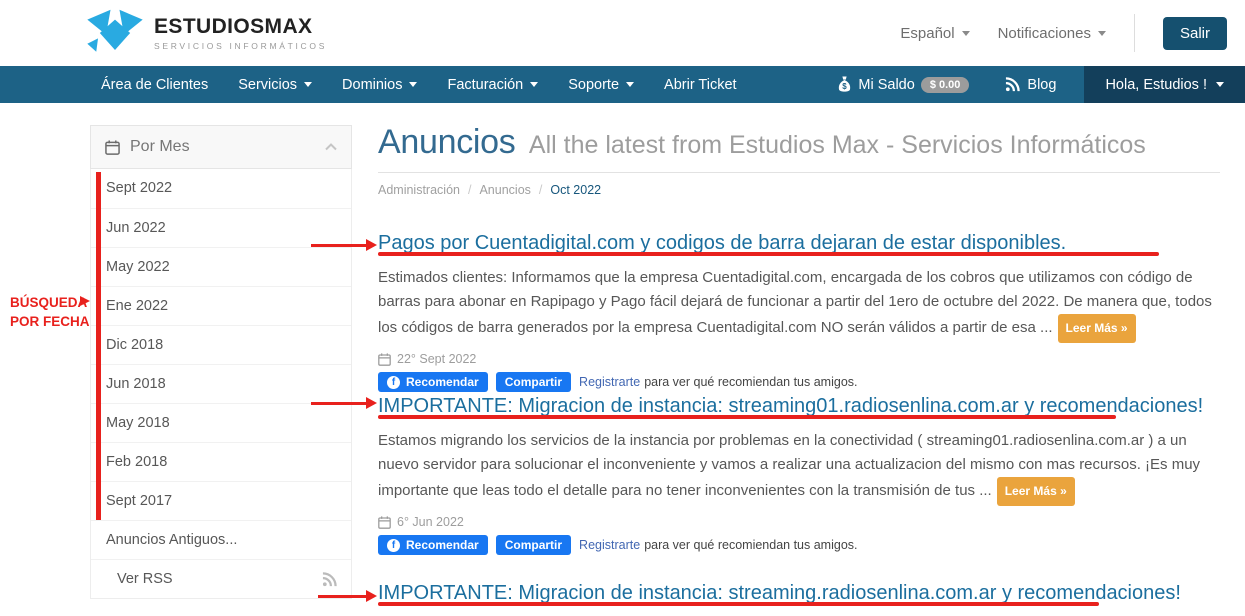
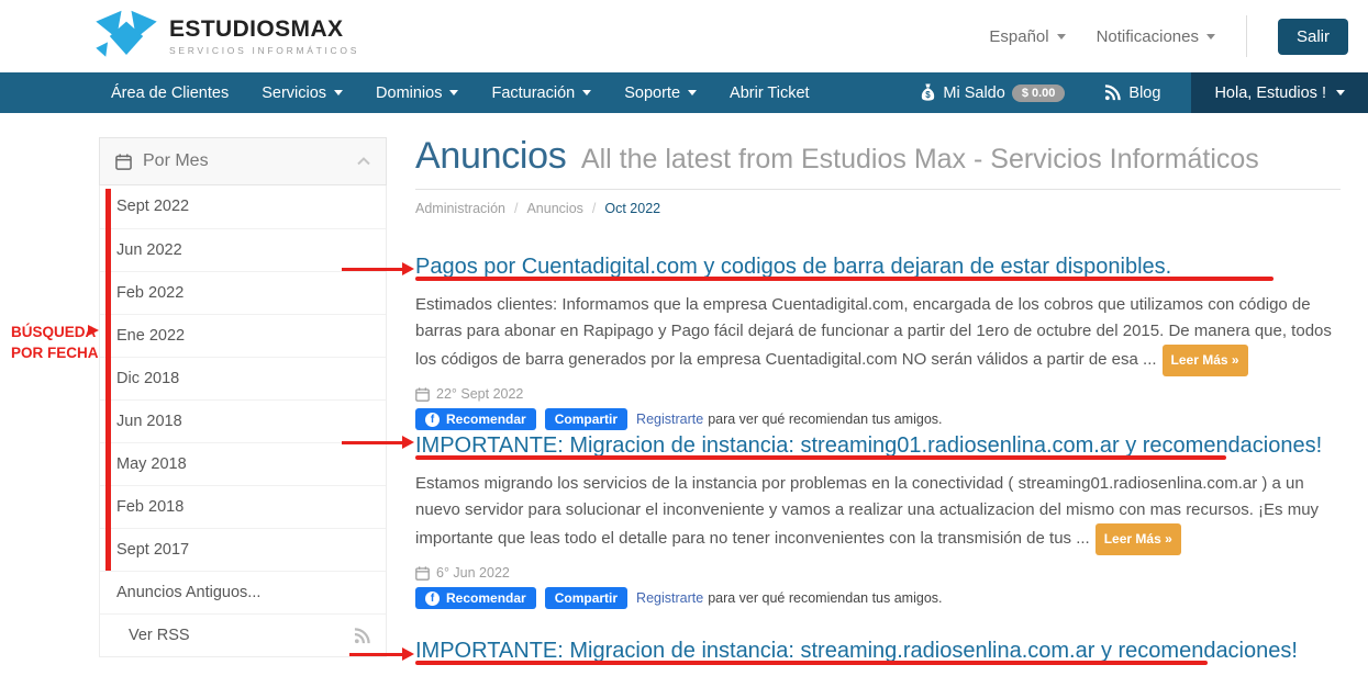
  ESTUDIOSMAX
  SERVICIOS INFORMÁTICOS
  Español
  Notificaciones
  Salir
  Área de Clientes
  Servicios
  Dominios
  Facturación
  Soporte
  Abrir Ticket
  $
  Mi Saldo
  $ 0.00
  Blog
  Hola, Estudios !
  Por Mes
  Sept 2022
  Jun 2022
- May 2022
+ Feb 2022
  Ene 2022
  Dic 2018
  Jun 2018
  May 2018
  Feb 2018
  Sept 2017
  Anuncios Antiguos...
  Ver RSS
  Anuncios All the latest from Estudios Max - Servicios Informáticos
  Administración / Anuncios / Oct 2022
  Pagos por Cuentadigital.com y codigos de barra dejaran de estar disponibles.
- Estimados clientes: Informamos que la empresa Cuentadigital.com, encargada de los cobros que utilizamos con código de barras para abonar en Rapipago y Pago fácil dejará de funcionar a partir del 1ero de octubre del 2022. De manera que, todos los códigos de barra generados por la empresa Cuentadigital.com NO serán válidos a partir de esa ... Leer Más »
+ Estimados clientes: Informamos que la empresa Cuentadigital.com, encargada de los cobros que utilizamos con código de barras para abonar en Rapipago y Pago fácil dejará de funcionar a partir del 1ero de octubre del 2015. De manera que, todos los códigos de barra generados por la empresa Cuentadigital.com NO serán válidos a partir de esa ... Leer Más »
  22° Sept 2022
  f
  Recomendar
  Compartir
  Registrarte
  para ver qué recomiendan tus amigos.
  IMPORTANTE: Migracion de instancia: streaming01.radiosenlina.com.ar y recomendaciones!
  Estamos migrando los servicios de la instancia por problemas en la conectividad ( streaming01.radiosenlina.com.ar ) a un nuevo servidor para solucionar el inconveniente y vamos a realizar una actualizacion del mismo con mas recursos. ¡Es muy importante que leas todo el detalle para no tener inconvenientes con la transmisión de tus ... Leer Más »
  6° Jun 2022
  f
  Recomendar
  Compartir
  Registrarte
  para ver qué recomiendan tus amigos.
  IMPORTANTE: Migracion de instancia: streaming.radiosenlina.com.ar y recomendaciones!
  BÚSQUEDA POR FECHA
